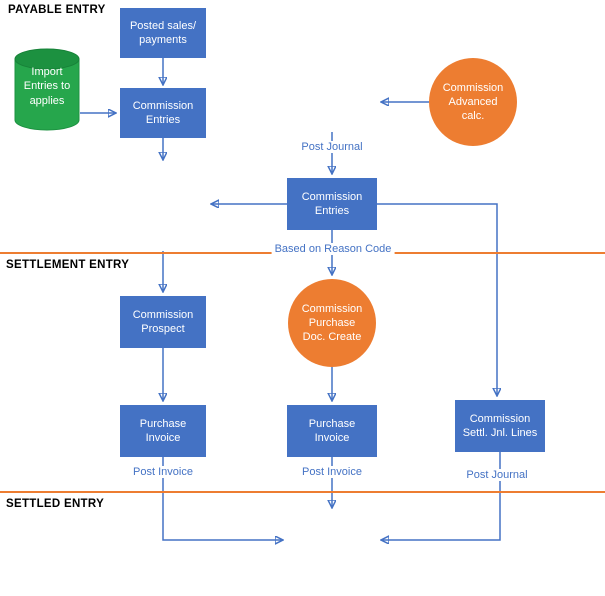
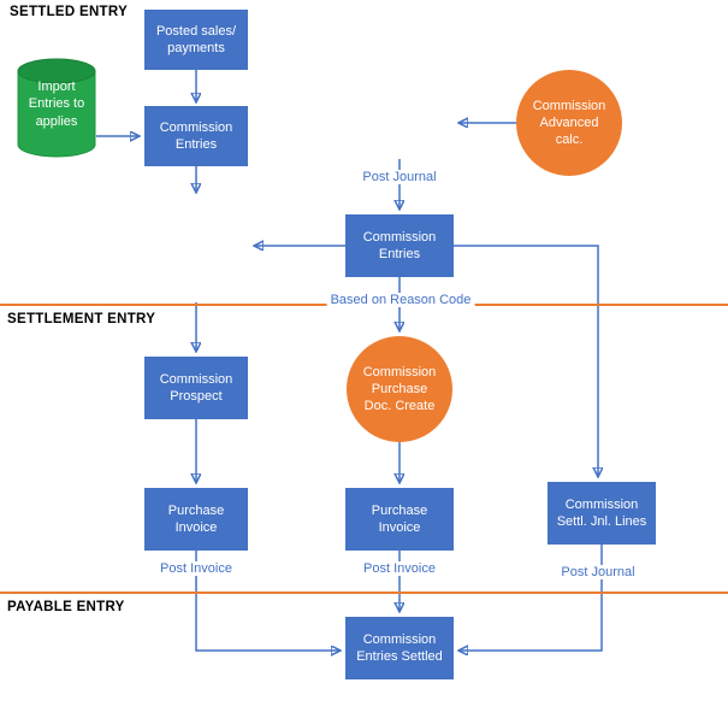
- PAYABLE ENTRY
+ SETTLED ENTRY
  SETTLEMENT ENTRY
- SETTLED ENTRY
+ PAYABLE ENTRY
  Import Entries to applies
  Posted sales/ payments
  Commission Entries
  Commission Entries
  Commission Prospect
  Purchase Invoice
  Purchase Invoice
  Commission Settl. Jnl. Lines
+ Commission Entries Settled
  Commission Advanced calc.
  Commission Purchase Doc. Create
  Post Journal
  Based on Reason Code
  Post Invoice
  Post Invoice
  Post Journal
